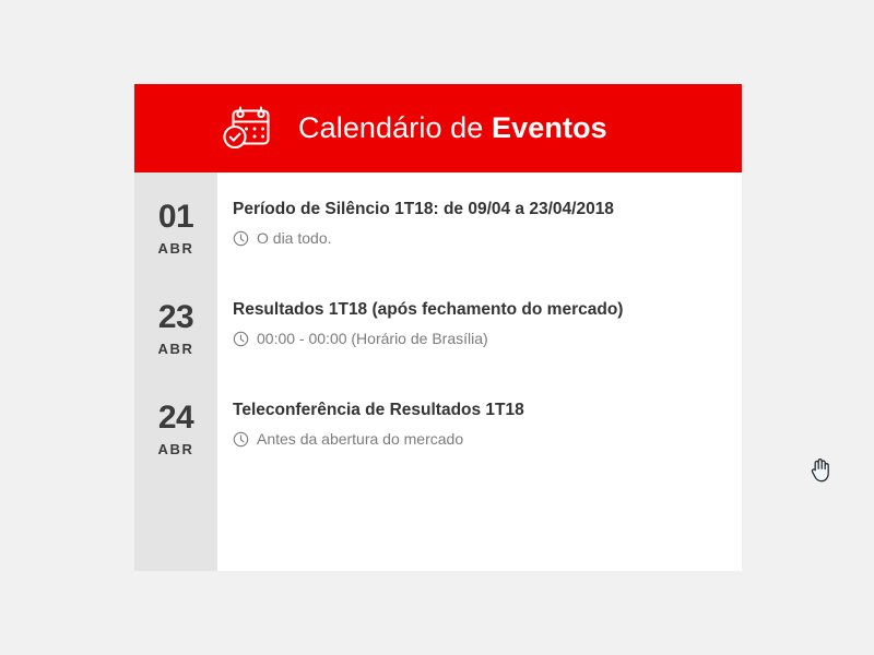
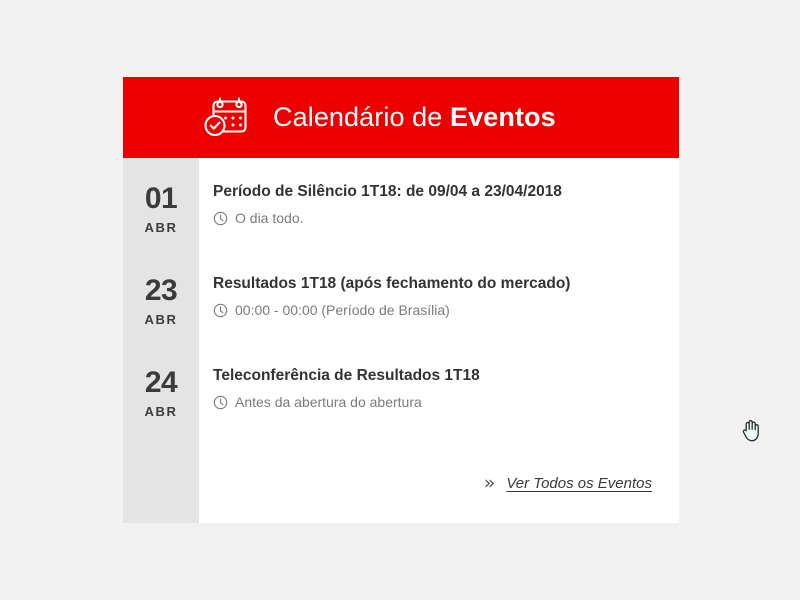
  Calendário de Eventos
  01
  ABR
  Período de Silêncio 1T18: de 09/04 a 23/04/2018
  O dia todo.
  23
  ABR
  Resultados 1T18 (após fechamento do mercado)
- 00:00 - 00:00 (Horário de Brasília)
+ 00:00 - 00:00 (Período de Brasília)
  24
  ABR
  Teleconferência de Resultados 1T18
- Antes da abertura do mercado
+ Antes da abertura do abertura
+ »
+ Ver Todos os Eventos
